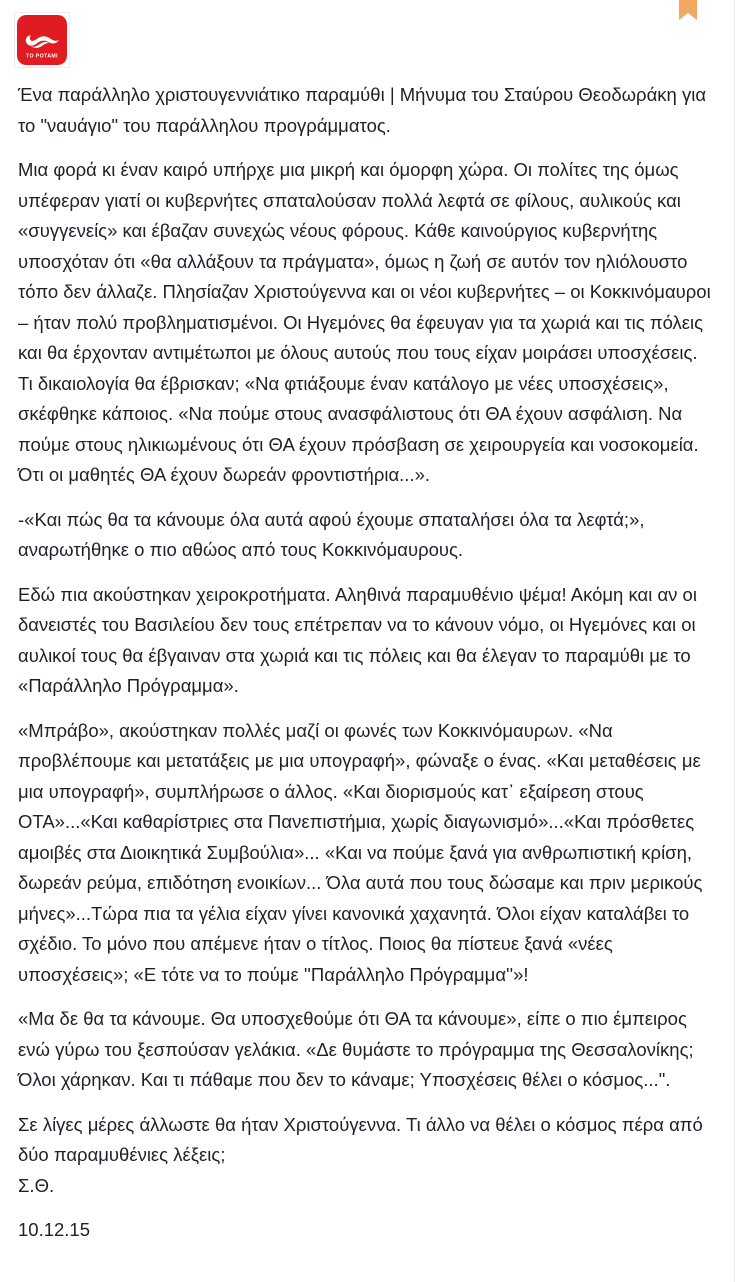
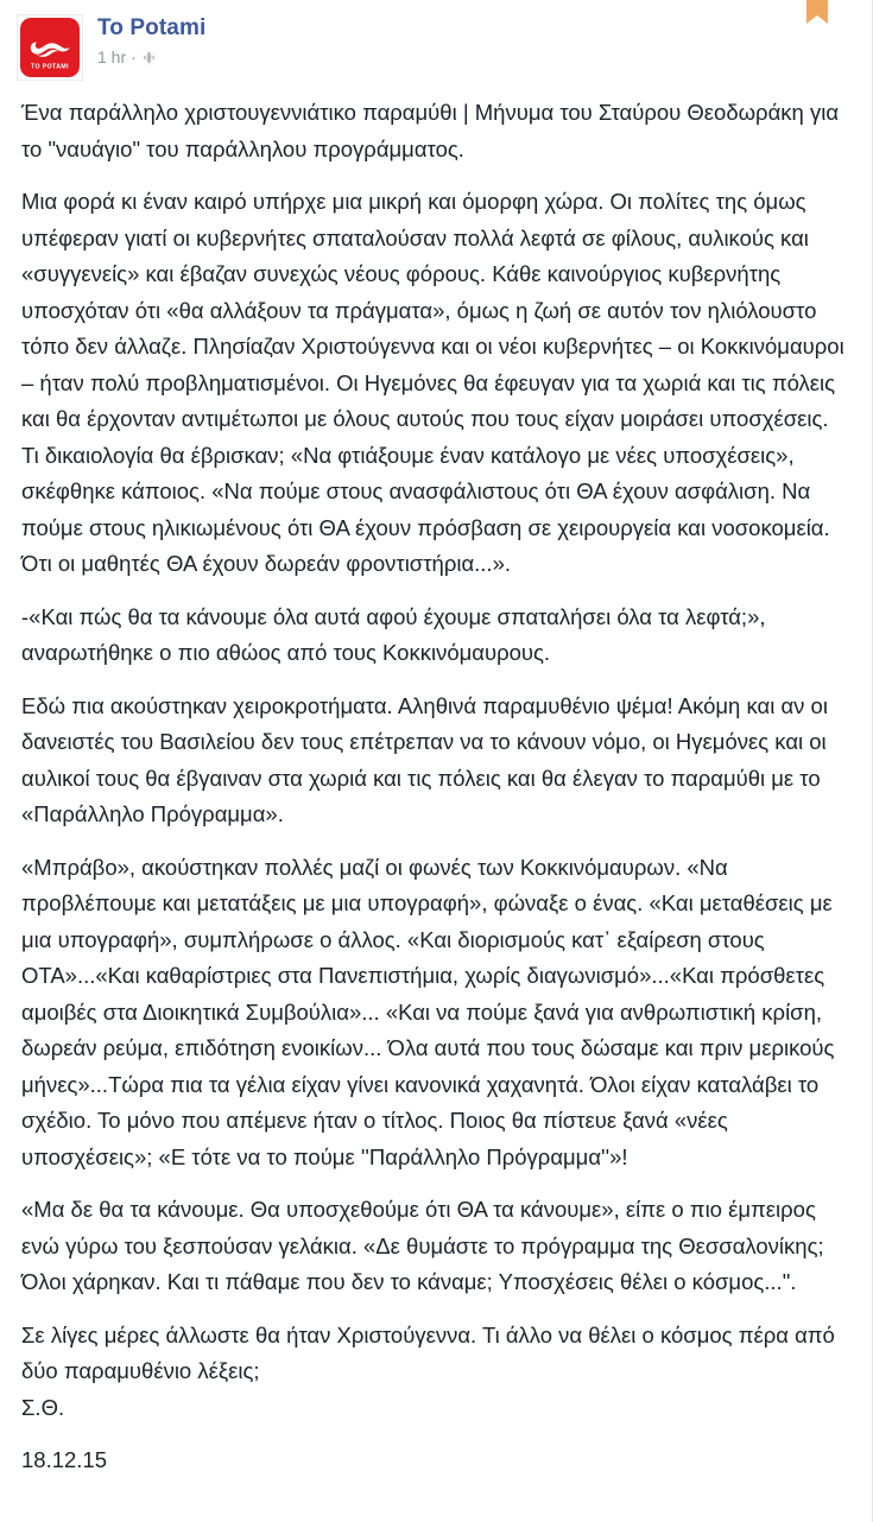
+ To Potami
+ 1 hr
+ ·
  Ένα παράλληλο χριστουγεννιάτικο παραμύθι | Μήνυμα του Σταύρου Θεοδωράκη για το "ναυάγιο" του παράλληλου προγράμματος.
  Μια φορά κι έναν καιρό υπήρχε μια μικρή και όμορφη χώρα. Οι πολίτες της όμως υπέφεραν γιατί οι κυβερνήτες σπαταλούσαν πολλά λεφτά σε φίλους, αυλικούς και «συγγενείς» και έβαζαν συνεχώς νέους φόρους. Κάθε καινούργιος κυβερνήτης υποσχόταν ότι «θα αλλάξουν τα πράγματα», όμως η ζωή σε αυτόν τον ηλιόλουστο τόπο δεν άλλαζε. Πλησίαζαν Χριστούγεννα και οι νέοι κυβερνήτες – οι Κοκκινόμαυροι – ήταν πολύ προβληματισμένοι. Οι Ηγεμόνες θα έφευγαν για τα χωριά και τις πόλεις και θα έρχονταν αντιμέτωποι με όλους αυτούς που τους είχαν μοιράσει υποσχέσεις. Τι δικαιολογία θα έβρισκαν; «Να φτιάξουμε έναν κατάλογο με νέες υποσχέσεις», σκέφθηκε κάποιος. «Να πούμε στους ανασφάλιστους ότι ΘΑ έχουν ασφάλιση. Να πούμε στους ηλικιωμένους ότι ΘΑ έχουν πρόσβαση σε χειρουργεία και νοσοκομεία. Ότι οι μαθητές ΘΑ έχουν δωρεάν φροντιστήρια...».
  -«Και πώς θα τα κάνουμε όλα αυτά αφού έχουμε σπαταλήσει όλα τα λεφτά;», αναρωτήθηκε ο πιο αθώος από τους Κοκκινόμαυρους.
  Εδώ πια ακούστηκαν χειροκροτήματα. Αληθινά παραμυθένιο ψέμα! Ακόμη και αν οι δανειστές του Βασιλείου δεν τους επέτρεπαν να το κάνουν νόμο, οι Ηγεμόνες και οι αυλικοί τους θα έβγαιναν στα χωριά και τις πόλεις και θα έλεγαν το παραμύθι με το «Παράλληλο Πρόγραμμα».
  «Μπράβο», ακούστηκαν πολλές μαζί οι φωνές των Κοκκινόμαυρων. «Να προβλέπουμε και μετατάξεις με μια υπογραφή», φώναξε ο ένας. «Και μεταθέσεις με μια υπογραφή», συμπλήρωσε ο άλλος. «Και διορισμούς κατ᾽ εξαίρεση στους ΟΤΑ»...«Και καθαρίστριες στα Πανεπιστήμια, χωρίς διαγωνισμό»...«Και πρόσθετες αμοιβές στα Διοικητικά Συμβούλια»... «Και να πούμε ξανά για ανθρωπιστική κρίση, δωρεάν ρεύμα, επιδότηση ενοικίων... Όλα αυτά που τους δώσαμε και πριν μερικούς μήνες»...Τώρα πια τα γέλια είχαν γίνει κανονικά χαχανητά. Όλοι είχαν καταλάβει το σχέδιο. Το μόνο που απέμενε ήταν ο τίτλος. Ποιος θα πίστευε ξανά «νέες υποσχέσεις»; «Ε τότε να το πούμε ''Παράλληλο Πρόγραμμα''»!
  «Μα δε θα τα κάνουμε. Θα υποσχεθούμε ότι ΘΑ τα κάνουμε», είπε ο πιο έμπειρος ενώ γύρω του ξεσπούσαν γελάκια. «Δε θυμάστε το πρόγραμμα της Θεσσαλονίκης; Όλοι χάρηκαν. Και τι πάθαμε που δεν το κάναμε; Υποσχέσεις θέλει ο κόσμος...".
- Σε λίγες μέρες άλλωστε θα ήταν Χριστούγεννα. Τι άλλο να θέλει ο κόσμος πέρα από δύο παραμυθένιες λέξεις;
+ Σε λίγες μέρες άλλωστε θα ήταν Χριστούγεννα. Τι άλλο να θέλει ο κόσμος πέρα από δύο παραμυθένιο λέξεις;
  Σ.Θ.
- 10.12.15
+ 18.12.15
